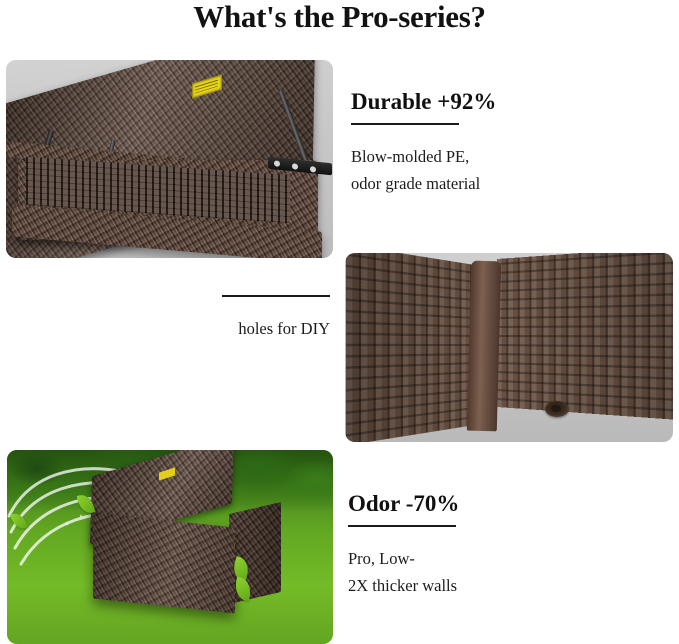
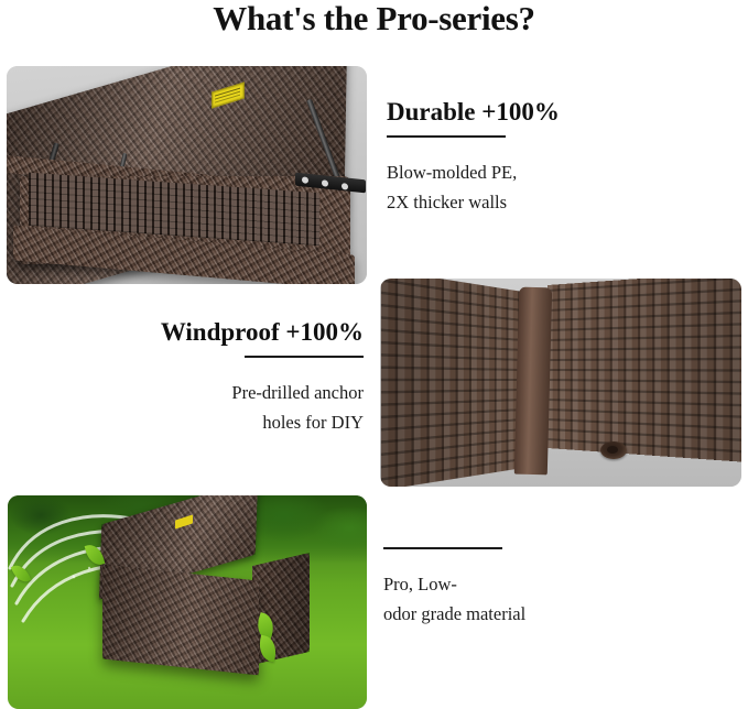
  What's the Pro-series?
- Durable +92%
+ Durable +100%
  Blow-molded PE,
- odor grade material
+ 2X thicker walls
+ Windproof +100%
+ Pre-drilled anchor
  holes for DIY
- Odor -70%
  Pro, Low-
- 2X thicker walls
+ odor grade material
